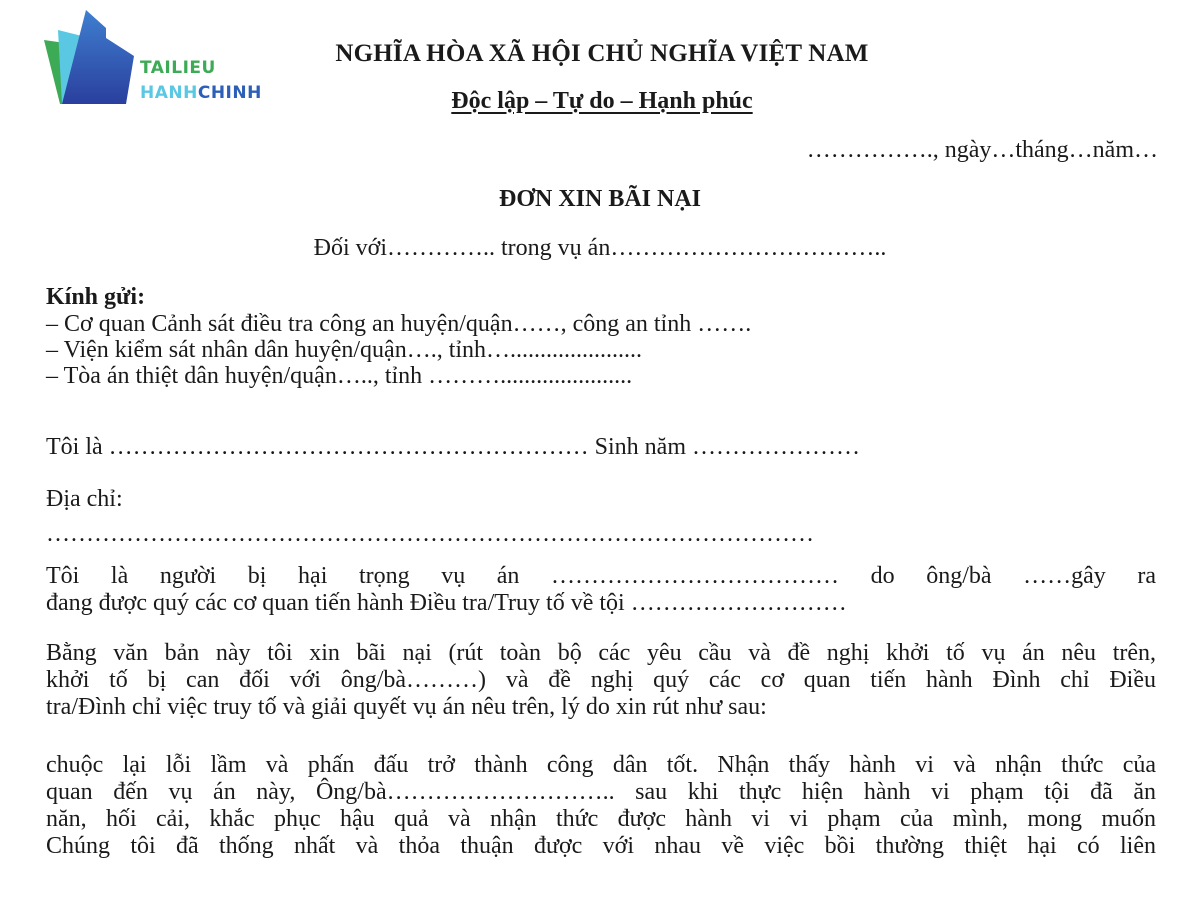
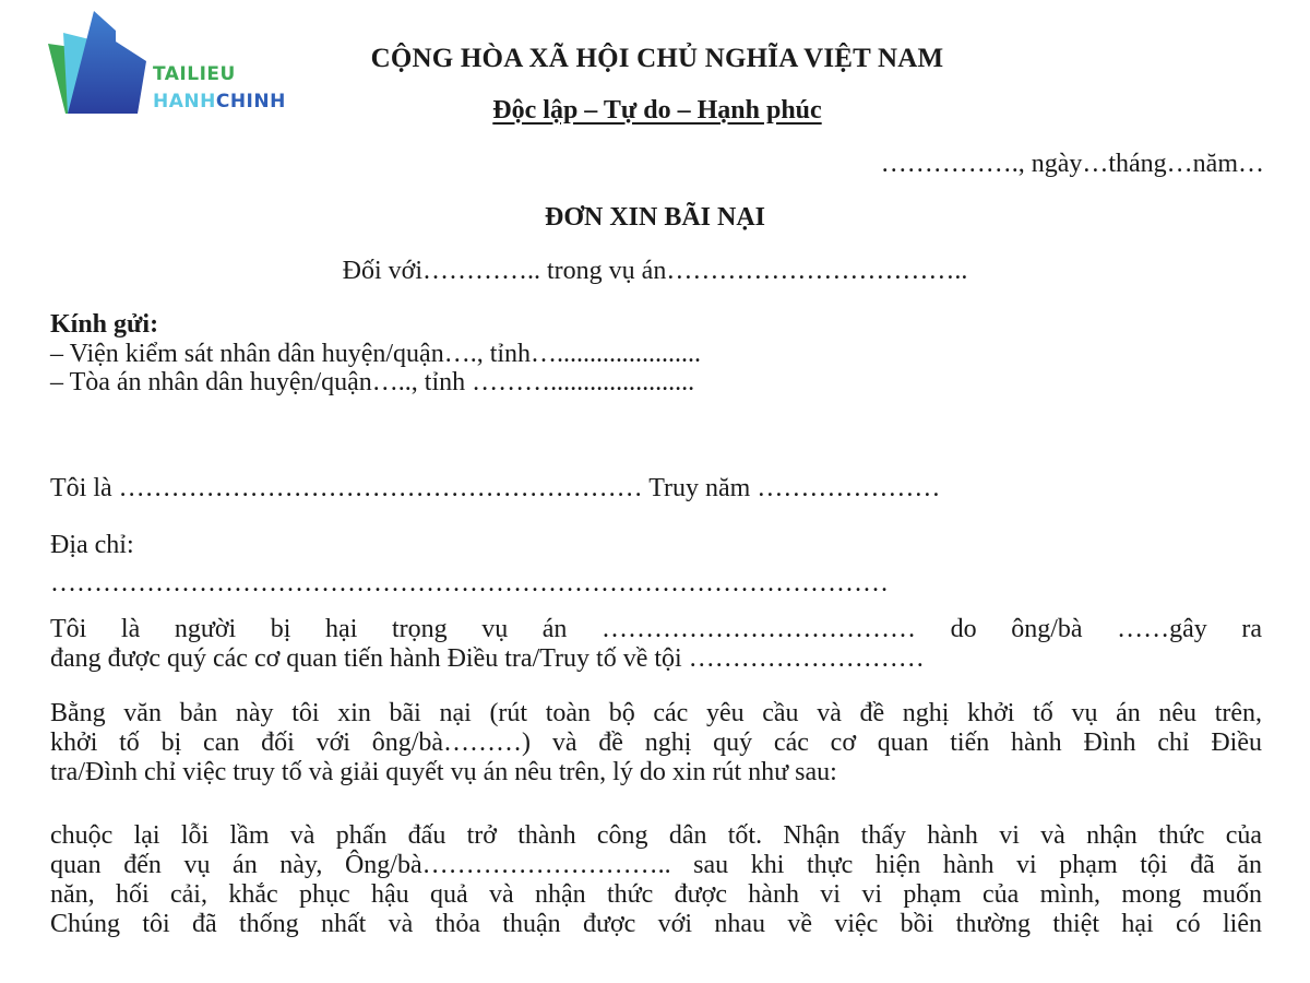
  TAILIEU
  HANHCHINH
- NGHĨA HÒA XÃ HỘI CHỦ NGHĨA VIỆT NAM
+ CỘNG HÒA XÃ HỘI CHỦ NGHĨA VIỆT NAM
  Độc lập – Tự do – Hạnh phúc
  ……………., ngày…tháng…năm…
  ĐƠN XIN BÃI NẠI
  Đối với………….. trong vụ án……………………………..
  Kính gửi:
- – Cơ quan Cảnh sát điều tra công an huyện/quận……, công an tỉnh …….
  – Viện kiểm sát nhân dân huyện/quận…., tỉnh…......................
- – Tòa án thiệt dân huyện/quận….., tỉnh ………......................
+ – Tòa án nhân dân huyện/quận….., tỉnh ………......................
- Tôi là …………………………………………………… Sinh năm …………………
+ Tôi là …………………………………………………… Truy năm …………………
  Địa chỉ:
  ……………………………………………………………………………………
  Tôi là người bị hại trọng vụ án ……………………………… do ông/bà ……gây ra
  đang được quý các cơ quan tiến hành Điều tra/Truy tố về tội ………………………
  Bằng văn bản này tôi xin bãi nại (rút toàn bộ các yêu cầu và đề nghị khởi tố vụ án nêu trên,
  khởi tố bị can đối với ông/bà………) và đề nghị quý các cơ quan tiến hành Đình chỉ Điều
  tra/Đình chỉ việc truy tố và giải quyết vụ án nêu trên, lý do xin rút như sau:
  chuộc lại lỗi lầm và phấn đấu trở thành công dân tốt. Nhận thấy hành vi và nhận thức của
  quan đến vụ án này, Ông/bà……………………….. sau khi thực hiện hành vi phạm tội đã ăn
  năn, hối cải, khắc phục hậu quả và nhận thức được hành vi vi phạm của mình, mong muốn
  Chúng tôi đã thống nhất và thỏa thuận được với nhau về việc bồi thường thiệt hại có liên
